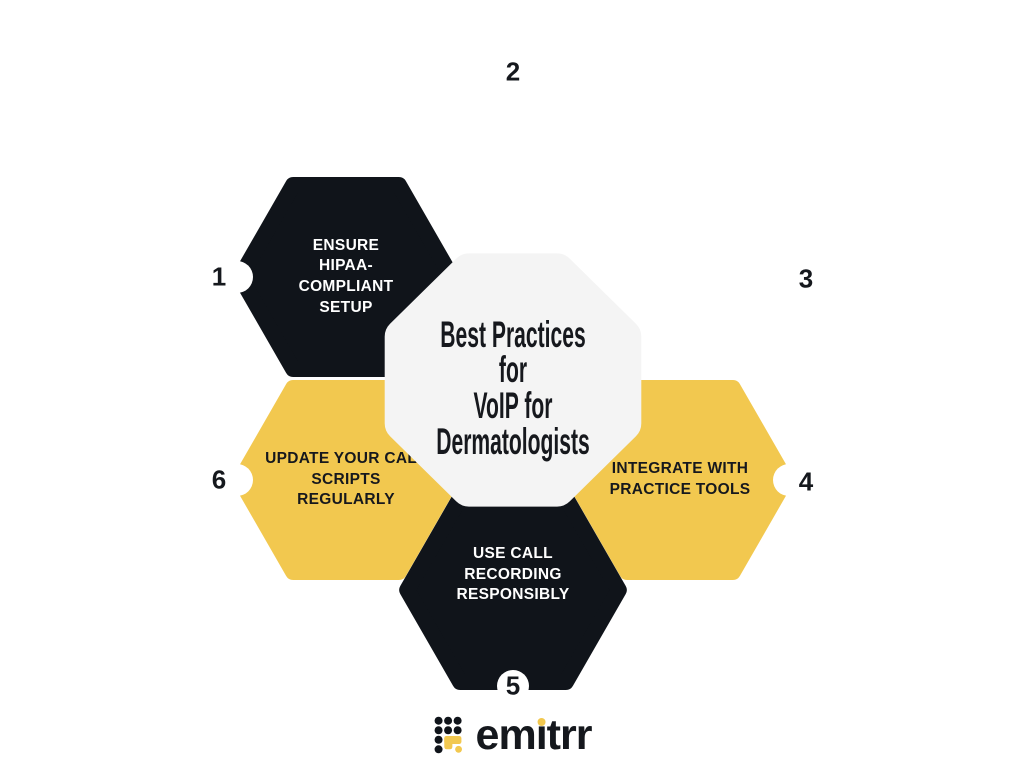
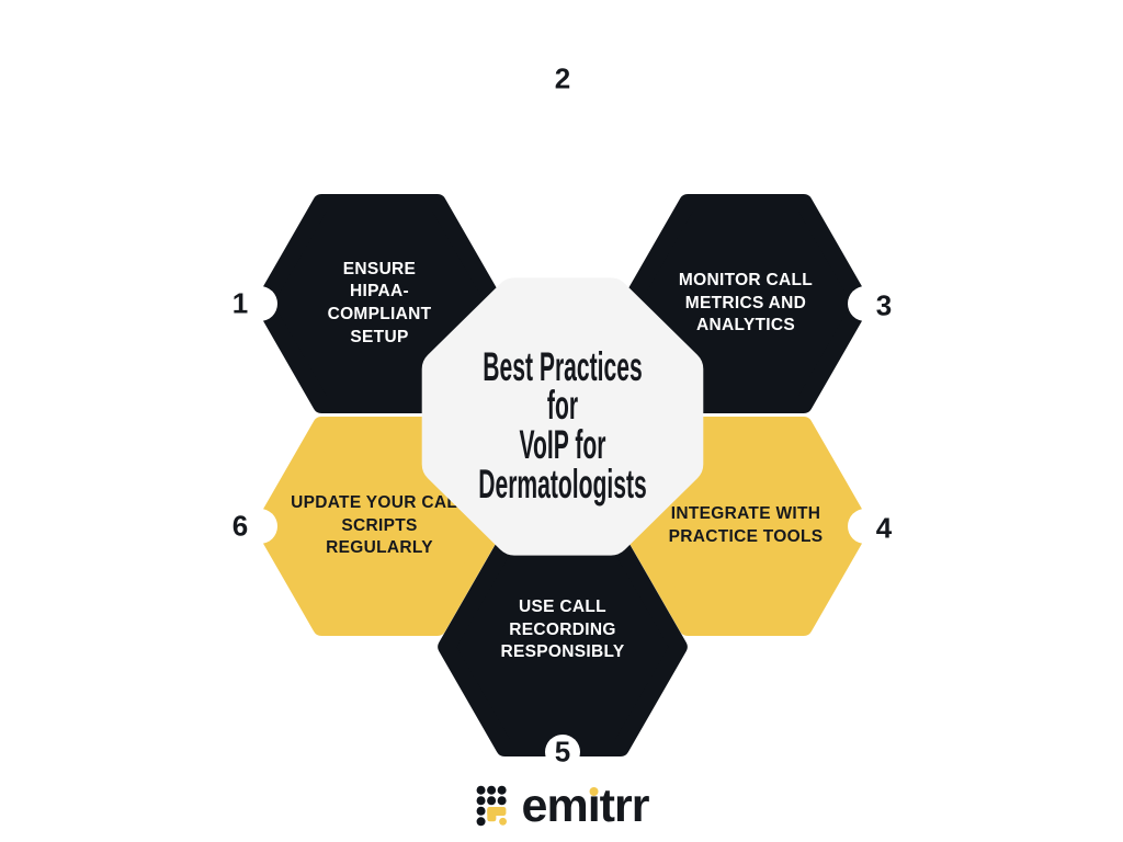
  ENSURE
  HIPAA-
  COMPLIANT
  SETUP
+ MONITOR CALL
+ METRICS AND
+ ANALYTICS
  INTEGRATE WITH
  PRACTICE TOOLS
  USE CALL
  RECORDING
  RESPONSIBLY
  UPDATE YOUR CAL
  SCRIPTS
  REGULARLY
  Best Practices for
  VoIP for
  Dermatologists
  1
  2
  3
  4
  5
  6
  em
  ı
  trr
